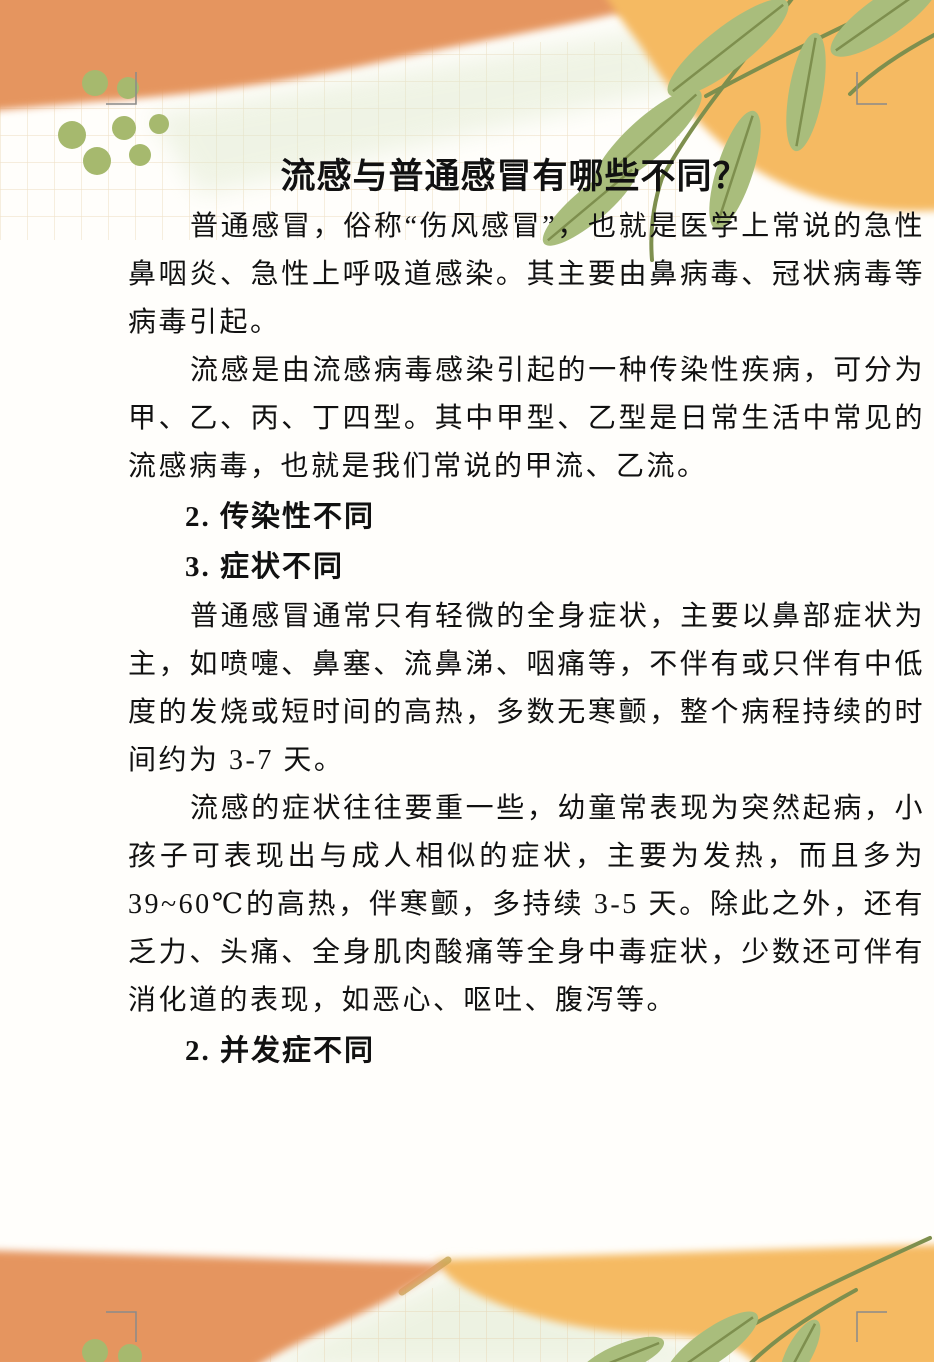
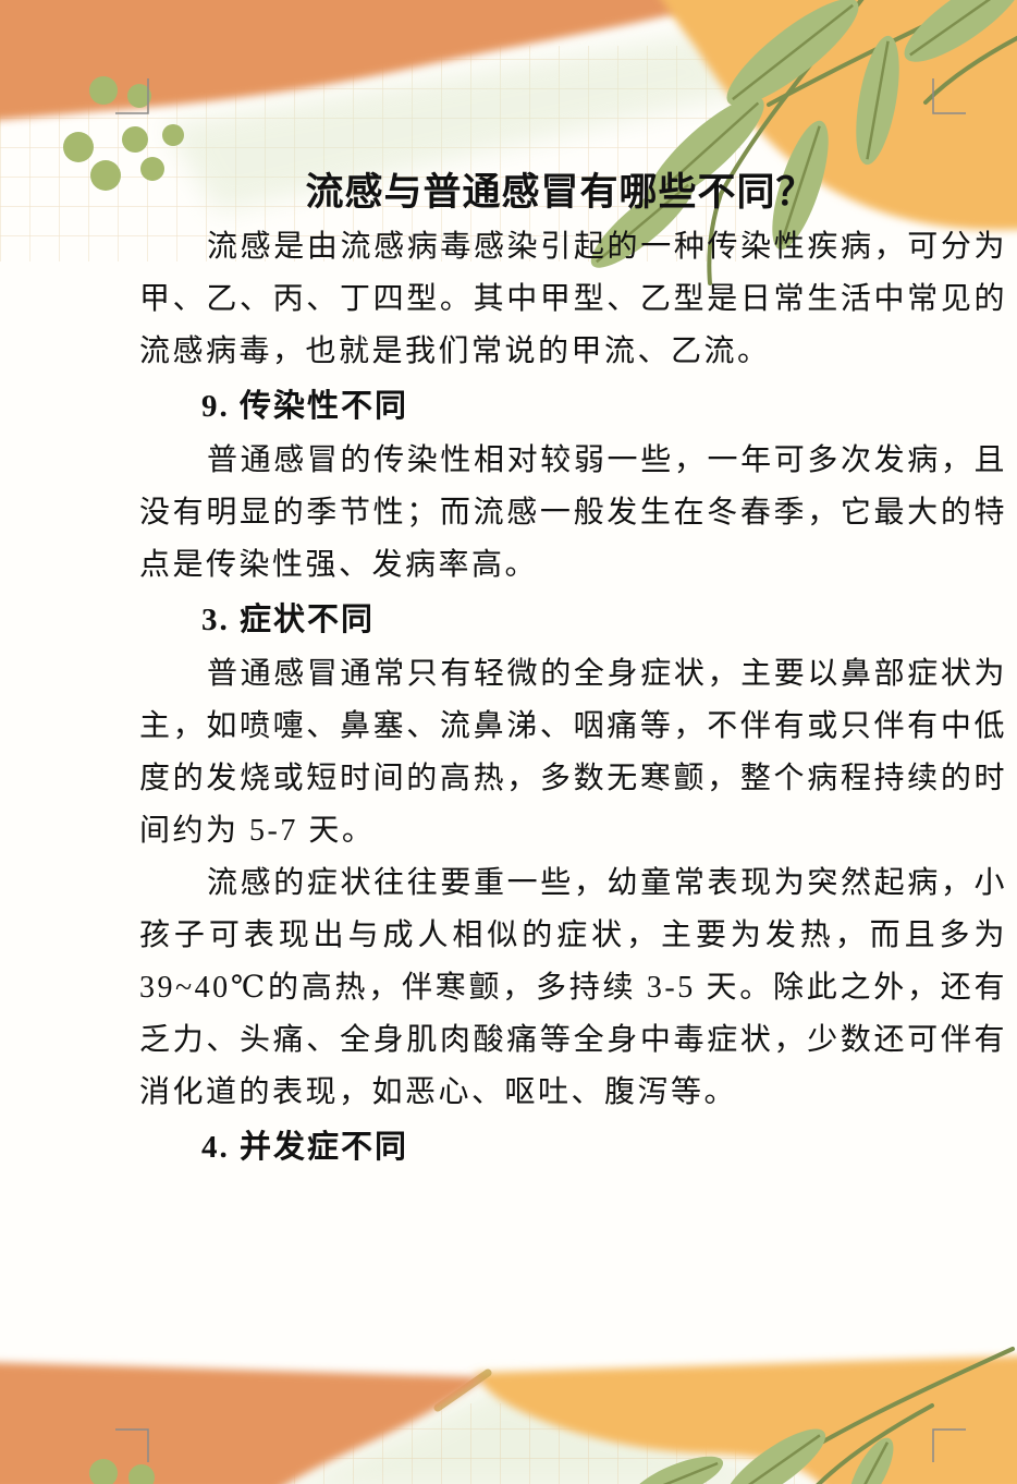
  流感与普通感冒有哪些不同？
- 普通感冒，俗称“伤风感冒”，也就是医学上常说的急性鼻咽炎、急性上呼吸道感染。其主要由鼻病毒、冠状病毒等病毒引起。
  流感是由流感病毒感染引起的一种传染性疾病，可分为甲、乙、丙、丁四型。其中甲型、乙型是日常生活中常见的流感病毒，也就是我们常说的甲流、乙流。
- 2. 传染性不同
+ 9. 传染性不同
+ 普通感冒的传染性相对较弱一些，一年可多次发病，且没有明显的季节性；而流感一般发生在冬春季，它最大的特点是传染性强、发病率高。
  3. 症状不同
- 普通感冒通常只有轻微的全身症状，主要以鼻部症状为主，如喷嚏、鼻塞、流鼻涕、咽痛等，不伴有或只伴有中低度的发烧或短时间的高热，多数无寒颤，整个病程持续的时间约为 3-7 天。
+ 普通感冒通常只有轻微的全身症状，主要以鼻部症状为主，如喷嚏、鼻塞、流鼻涕、咽痛等，不伴有或只伴有中低度的发烧或短时间的高热，多数无寒颤，整个病程持续的时间约为 5-7 天。
- 流感的症状往往要重一些，幼童常表现为突然起病，小孩子可表现出与成人相似的症状，主要为发热，而且多为 39~60℃的高热，伴寒颤，多持续 3-5 天。除此之外，还有乏力、头痛、全身肌肉酸痛等全身中毒症状，少数还可伴有消化道的表现，如恶心、呕吐、腹泻等。
+ 流感的症状往往要重一些，幼童常表现为突然起病，小孩子可表现出与成人相似的症状，主要为发热，而且多为 39~40℃的高热，伴寒颤，多持续 3-5 天。除此之外，还有乏力、头痛、全身肌肉酸痛等全身中毒症状，少数还可伴有消化道的表现，如恶心、呕吐、腹泻等。
- 2. 并发症不同
+ 4. 并发症不同
